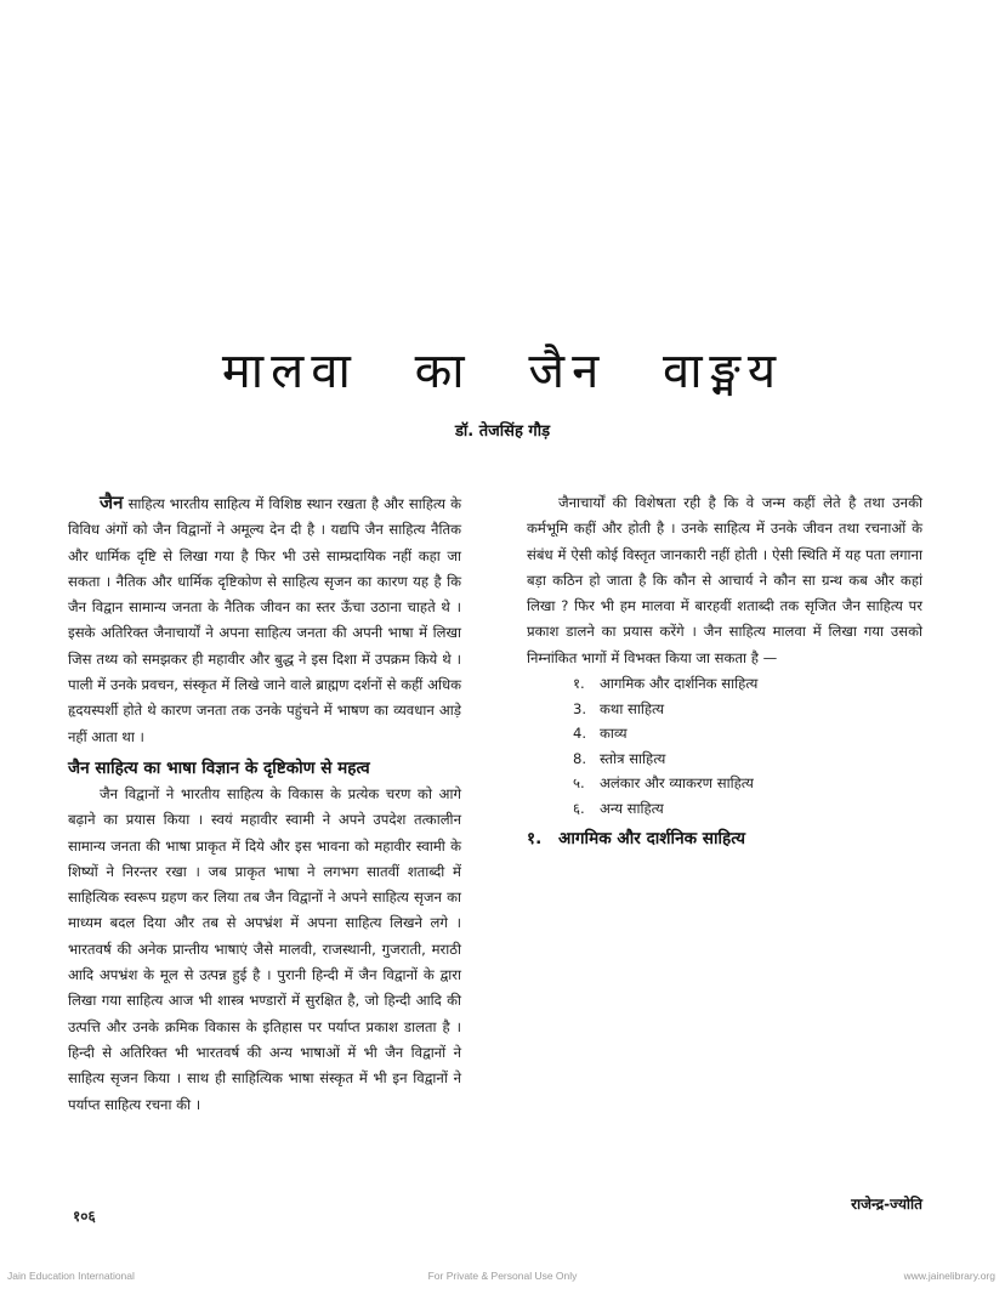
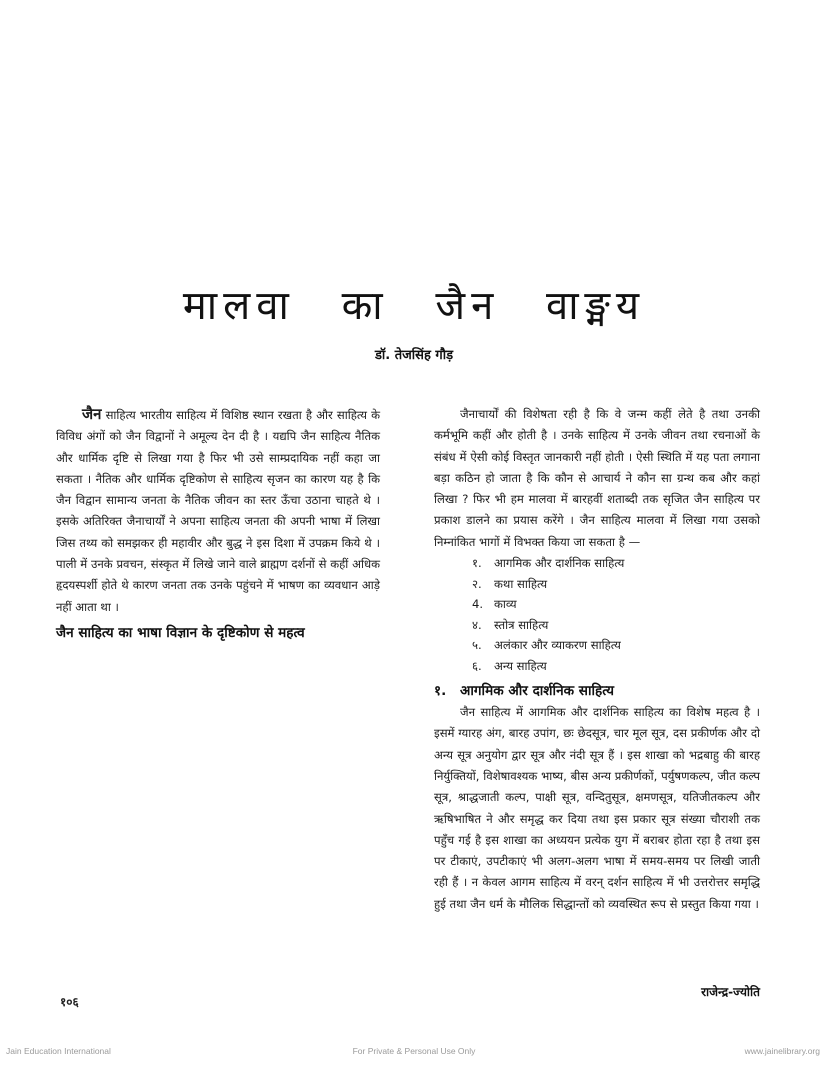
  मालवा का जैन वाङ्मय
  डॉ. तेजसिंह गौड़
  जैन साहित्य भारतीय साहित्य में विशिष्ठ स्थान रखता है और साहित्य के विविध अंगों को जैन विद्वानों ने अमूल्य देन दी है । यद्यपि जैन साहित्य नैतिक और धार्मिक दृष्टि से लिखा गया है फिर भी उसे साम्प्रदायिक नहीं कहा जा सकता । नैतिक और धार्मिक दृष्टिकोण से साहित्य सृजन का कारण यह है कि जैन विद्वान सामान्य जनता के नैतिक जीवन का स्तर ऊँचा उठाना चाहते थे । इसके अतिरिक्त जैनाचार्यों ने अपना साहित्य जनता की अपनी भाषा में लिखा जिस तथ्य को समझकर ही महावीर और बुद्ध ने इस दिशा में उपक्रम किये थे । पाली में उनके प्रवचन, संस्कृत में लिखे जाने वाले ब्राह्मण दर्शनों से कहीं अधिक हृदयस्पर्शी होते थे कारण जनता तक उनके पहुंचने में भाषण का व्यवधान आड़े नहीं आता था ।
  जैन साहित्य का भाषा विज्ञान के दृष्टिकोण से महत्व
- जैन विद्वानों ने भारतीय साहित्य के विकास के प्रत्येक चरण को आगे बढ़ाने का प्रयास किया । स्वयं महावीर स्वामी ने अपने उपदेश तत्कालीन सामान्य जनता की भाषा प्राकृत में दिये और इस भावना को महावीर स्वामी के शिष्यों ने निरन्तर रखा । जब प्राकृत भाषा ने लगभग सातवीं शताब्दी में साहित्यिक स्वरूप ग्रहण कर लिया तब जैन विद्वानों ने अपने साहित्य सृजन का माध्यम बदल दिया और तब से अपभ्रंश में अपना साहित्य लिखने लगे । भारतवर्ष की अनेक प्रान्तीय भाषाएं जैसे मालवी, राजस्थानी, गुजराती, मराठी आदि अपभ्रंश के मूल से उत्पन्न हुई है । पुरानी हिन्दी में जैन विद्वानों के द्वारा लिखा गया साहित्य आज भी शास्त्र भण्डारों में सुरक्षित है, जो हिन्दी आदि की उत्पत्ति और उनके क्रमिक विकास के इतिहास पर पर्याप्त प्रकाश डालता है । हिन्दी से अतिरिक्त भी भारतवर्ष की अन्य भाषाओं में भी जैन विद्वानों ने साहित्य सृजन किया । साथ ही साहित्यिक भाषा संस्कृत में भी इन विद्वानों ने पर्याप्त साहित्य रचना की ।
  जैनाचार्यों की विशेषता रही है कि वे जन्म कहीं लेते है तथा उनकी कर्मभूमि कहीं और होती है । उनके साहित्य में उनके जीवन तथा रचनाओं के संबंध में ऐसी कोई विस्तृत जानकारी नहीं होती । ऐसी स्थिति में यह पता लगाना बड़ा कठिन हो जाता है कि कौन से आचार्य ने कौन सा ग्रन्थ कब और कहां लिखा ? फिर भी हम मालवा में बारहवीं शताब्दी तक सृजित जैन साहित्य पर प्रकाश डालने का प्रयास करेंगे । जैन साहित्य मालवा में लिखा गया उसको निम्नांकित भागों में विभक्त किया जा सकता है —
  १. आगमिक और दार्शनिक साहित्य
- 3. कथा साहित्य
+ २. कथा साहित्य
  4. काव्य
- 8. स्तोत्र साहित्य
+ ४. स्तोत्र साहित्य
  ५. अलंकार और व्याकरण साहित्य
  ६. अन्य साहित्य
  १. आगमिक और दार्शनिक साहित्य
+ जैन साहित्य में आगमिक और दार्शनिक साहित्य का विशेष महत्व है । इसमें ग्यारह अंग, बारह उपांग, छः छेदसूत्र, चार मूल सूत्र, दस प्रकीर्णक और दो अन्य सूत्र अनुयोग द्वार सूत्र और नंदी सूत्र हैं । इस शाखा को भद्रबाहु की बारह निर्युक्तियों, विशेषावश्यक भाष्य, बीस अन्य प्रकीर्णकों, पर्युषणकल्प, जीत कल्प सूत्र, श्राद्धजाती कल्प, पाक्षी सूत्र, वन्दितुसूत्र, क्षमणसूत्र, यतिजीतकल्प और ऋषिभाषित ने और समृद्ध कर दिया तथा इस प्रकार सूत्र संख्या चौराशी तक पहुँच गई है इस शाखा का अध्ययन प्रत्येक युग में बराबर होता रहा है तथा इस पर टीकाएं, उपटीकाएं भी अलग-अलग भाषा में समय-समय पर लिखी जाती रही हैं । न केवल आगम साहित्य में वरन् दर्शन साहित्य में भी उत्तरोत्तर समृद्धि हुई तथा जैन धर्म के मौलिक सिद्धान्तों को व्यवस्थित रूप से प्रस्तुत किया गया ।
  १०६
  राजेन्द्र-ज्योति
  Jain Education International
  For Private & Personal Use Only
  www.jainelibrary.org
